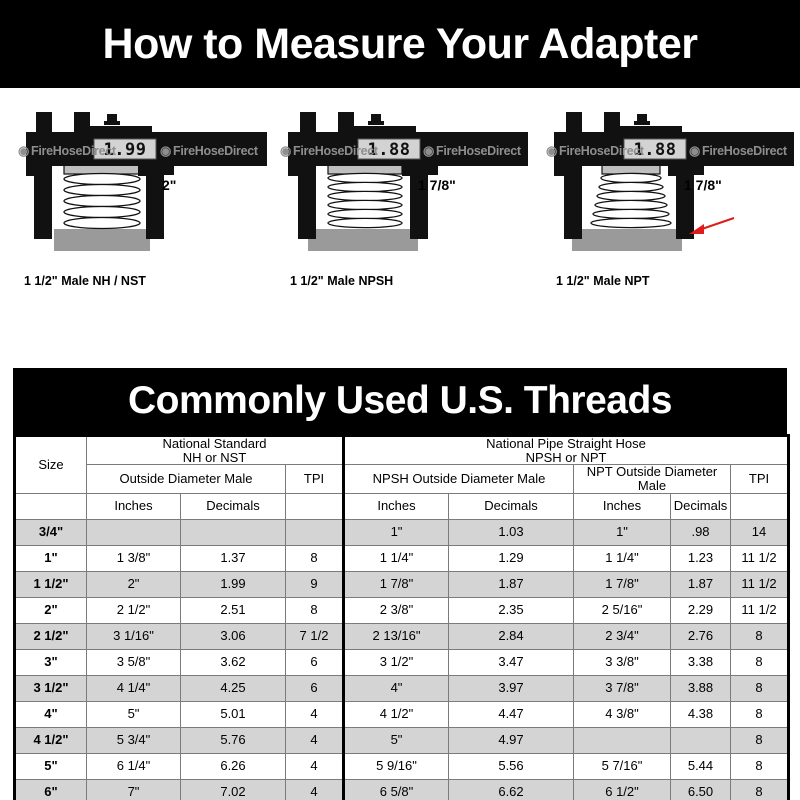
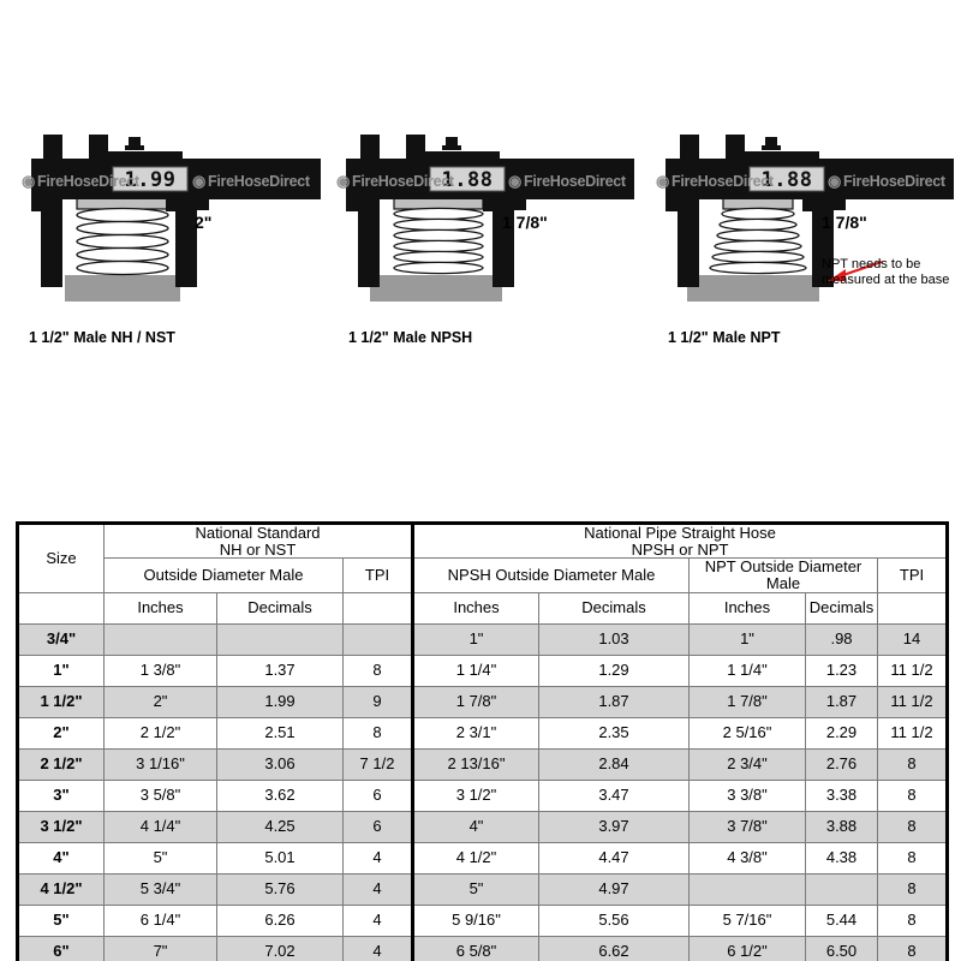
- How to Measure Your Adapter
  1.99
  ◉
  FireHoseDirect
  ◉
  FireHoseDirect
  2"
  1 1/2" Male NH / NST
  1.88
  ◉
  FireHoseDirect
  ◉
  FireHoseDirect
  1 7/8"
  1 1/2" Male NPSH
  1.88
  ◉
  FireHoseDirect
  ◉
  FireHoseDirect
  1 7/8"
+ NPT needs to be
+ measured at the base
  1 1/2" Male NPT
- Commonly Used U.S. Threads
  Size	National Standard NH or NST	National Pipe Straight Hose NPSH or NPT
  Outside Diameter Male	TPI	NPSH Outside Diameter Male	NPT Outside Diameter Male	TPI
  	Inches	Decimals		Inches	Decimals	Inches	Decimals
  3/4"				1"	1.03	1"	.98	14
  1"	1 3/8"	1.37	8	1 1/4"	1.29	1 1/4"	1.23	11 1/2
  1 1/2"	2"	1.99	9	1 7/8"	1.87	1 7/8"	1.87	11 1/2
- 2"	2 1/2"	2.51	8	2 3/8"	2.35	2 5/16"	2.29	11 1/2
+ 2"	2 1/2"	2.51	8	2 3/1"	2.35	2 5/16"	2.29	11 1/2
  2 1/2"	3 1/16"	3.06	7 1/2	2 13/16"	2.84	2 3/4"	2.76	8
  3"	3 5/8"	3.62	6	3 1/2"	3.47	3 3/8"	3.38	8
  3 1/2"	4 1/4"	4.25	6	4"	3.97	3 7/8"	3.88	8
  4"	5"	5.01	4	4 1/2"	4.47	4 3/8"	4.38	8
  4 1/2"	5 3/4"	5.76	4	5"	4.97			8
  5"	6 1/4"	6.26	4	5 9/16"	5.56	5 7/16"	5.44	8
  6"	7"	7.02	4	6 5/8"	6.62	6 1/2"	6.50	8
